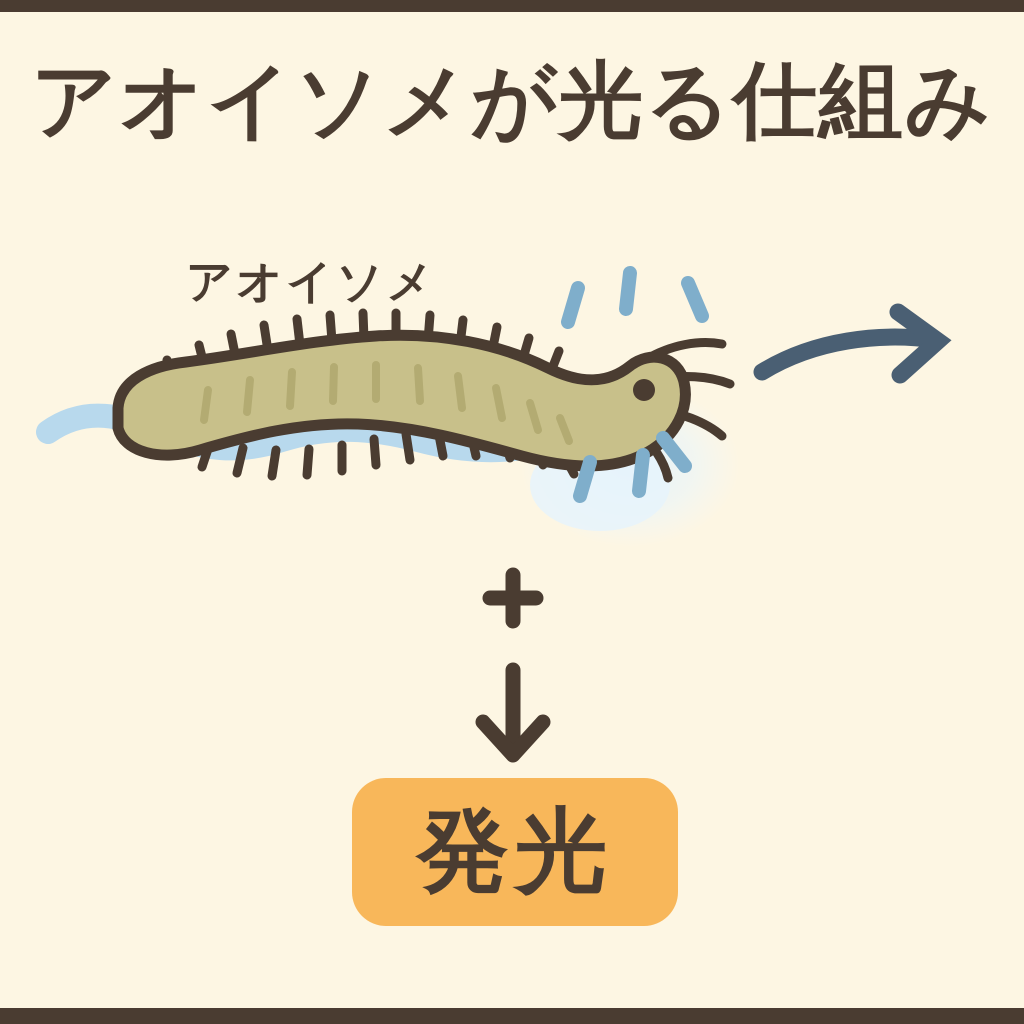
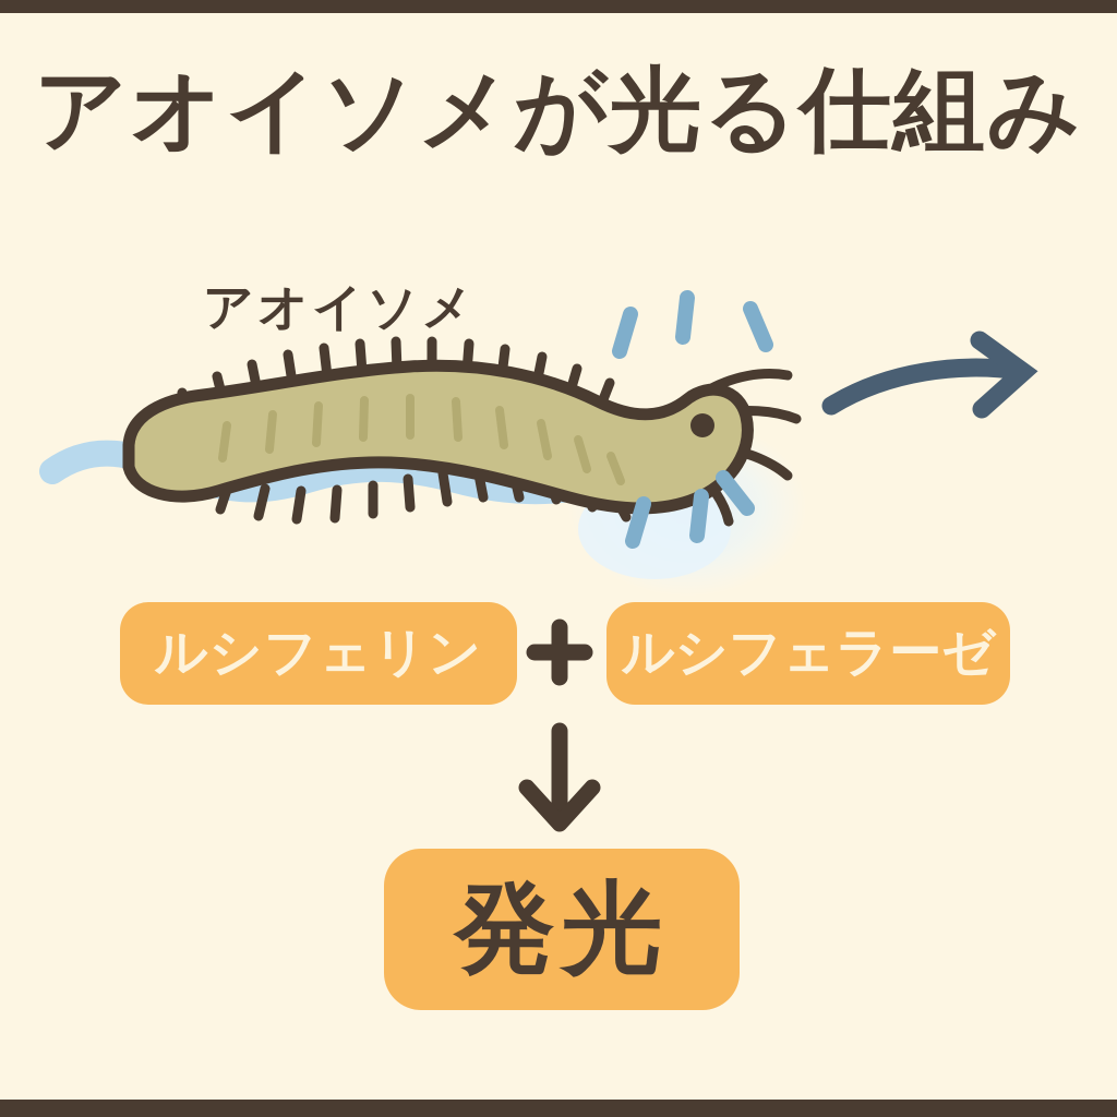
  アオイソメが光る仕組み
  アオイソメ
+ ルシフェリン
+ ルシフェラーゼ
  発光
